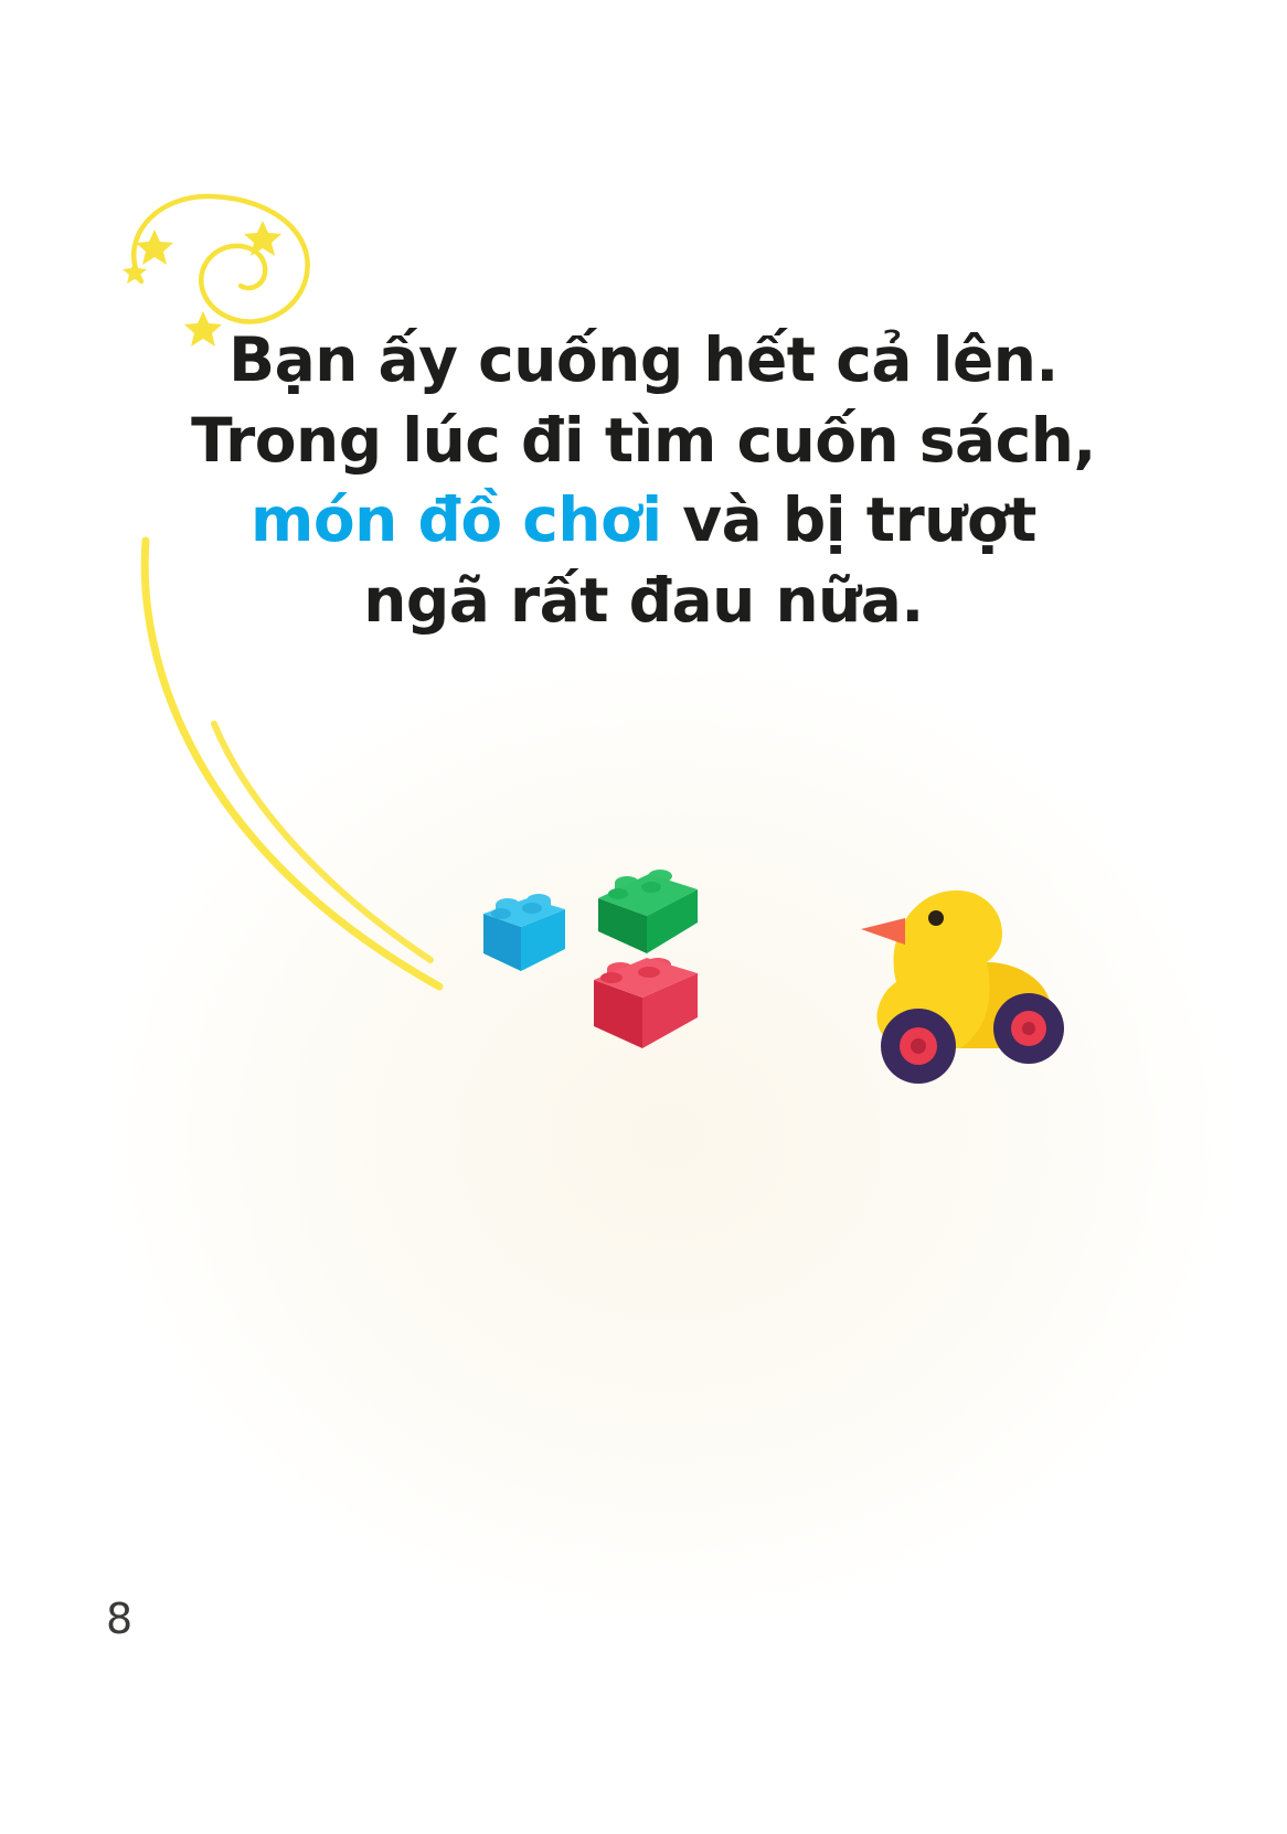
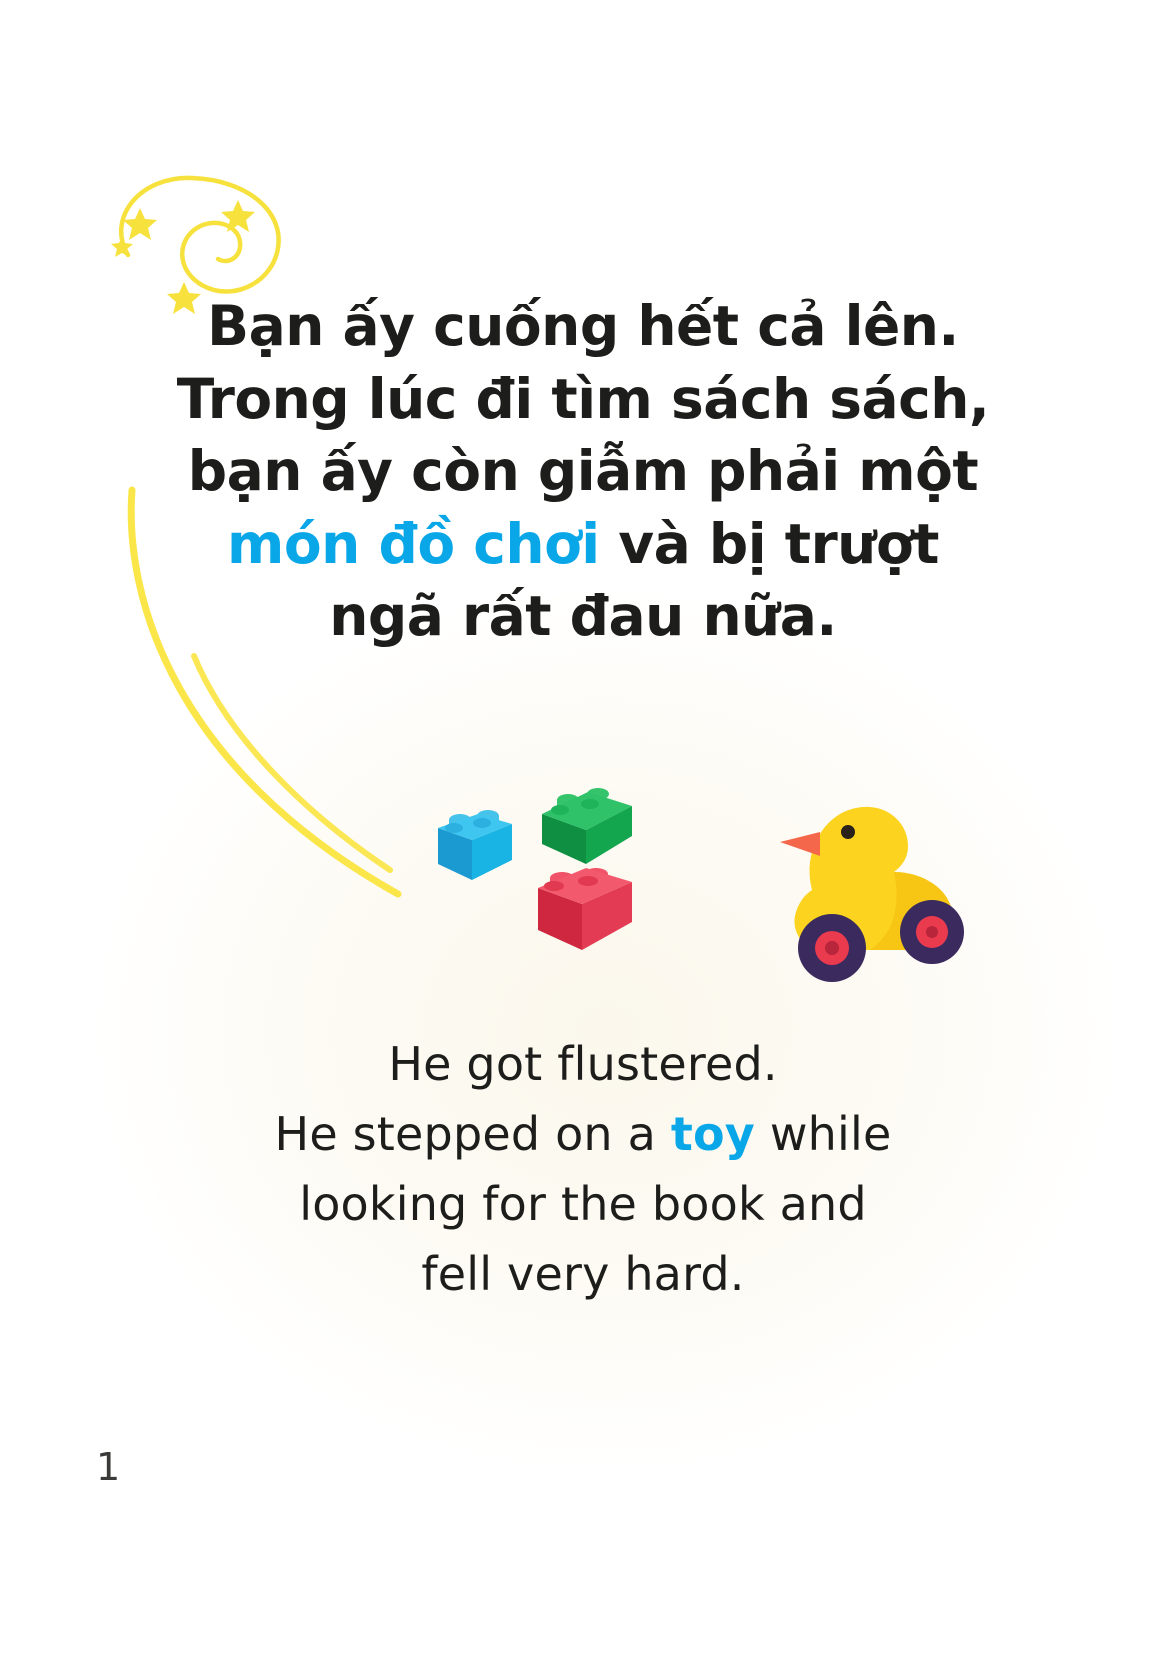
  Bạn ấy cuống hết cả lên.
- Trong lúc đi tìm cuốn sách,
+ Trong lúc đi tìm sách sách,
+ bạn ấy còn giẫm phải một
  món đồ chơi và bị trượt
  ngã rất đau nữa.
+ He got flustered.
+ He stepped on a toy while
+ looking for the book and
+ fell very hard.
- 8
+ 1
